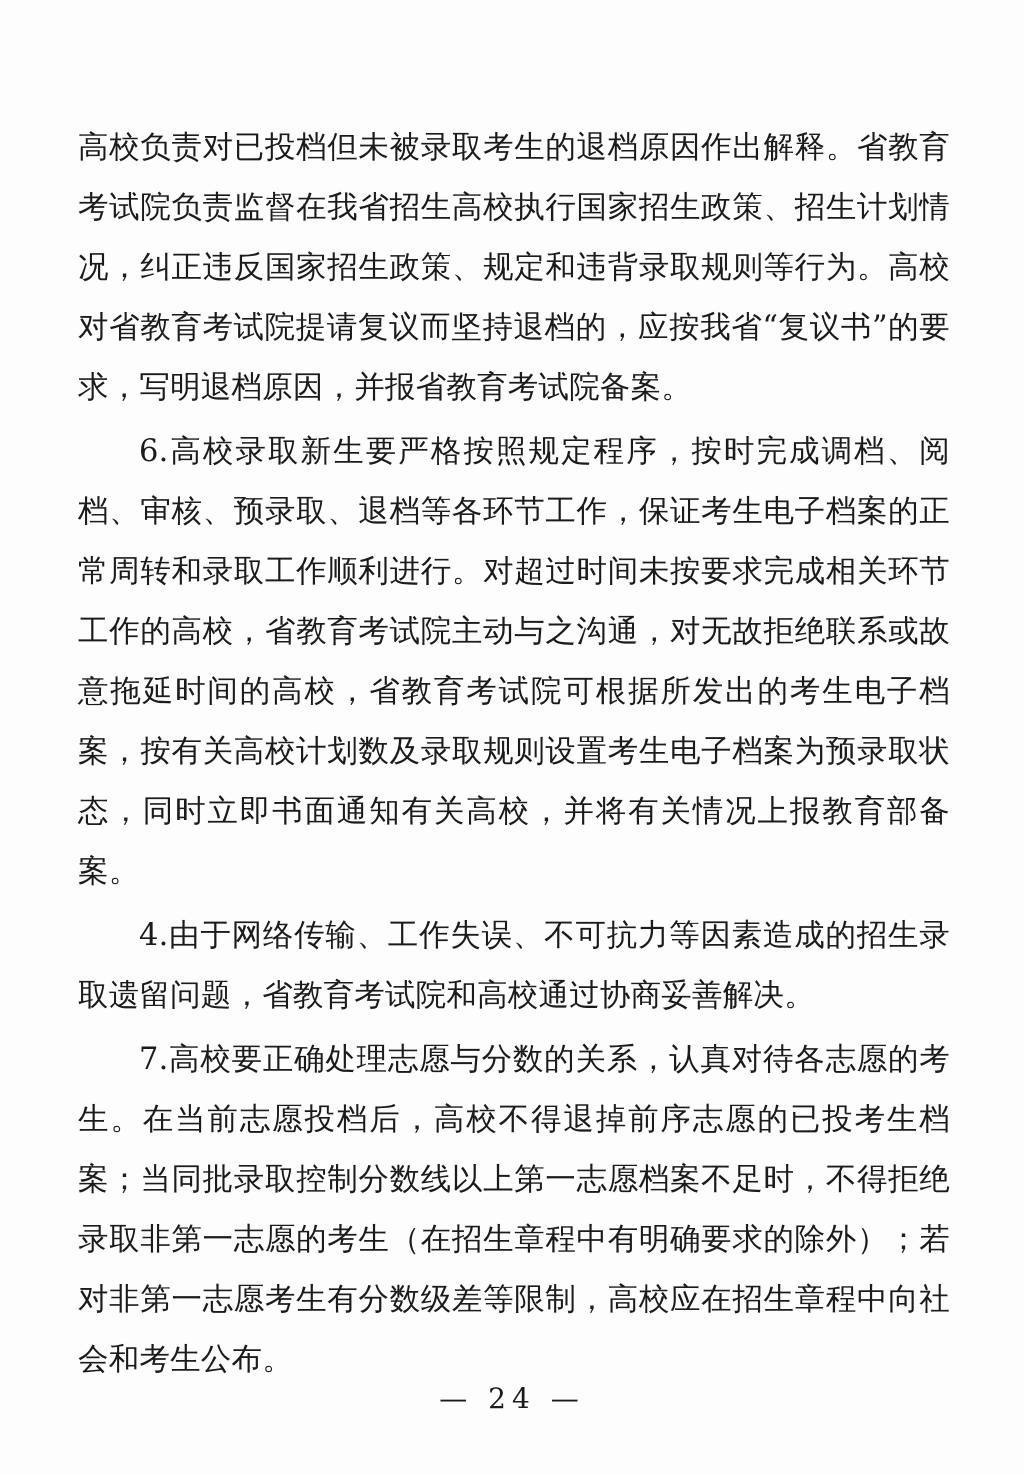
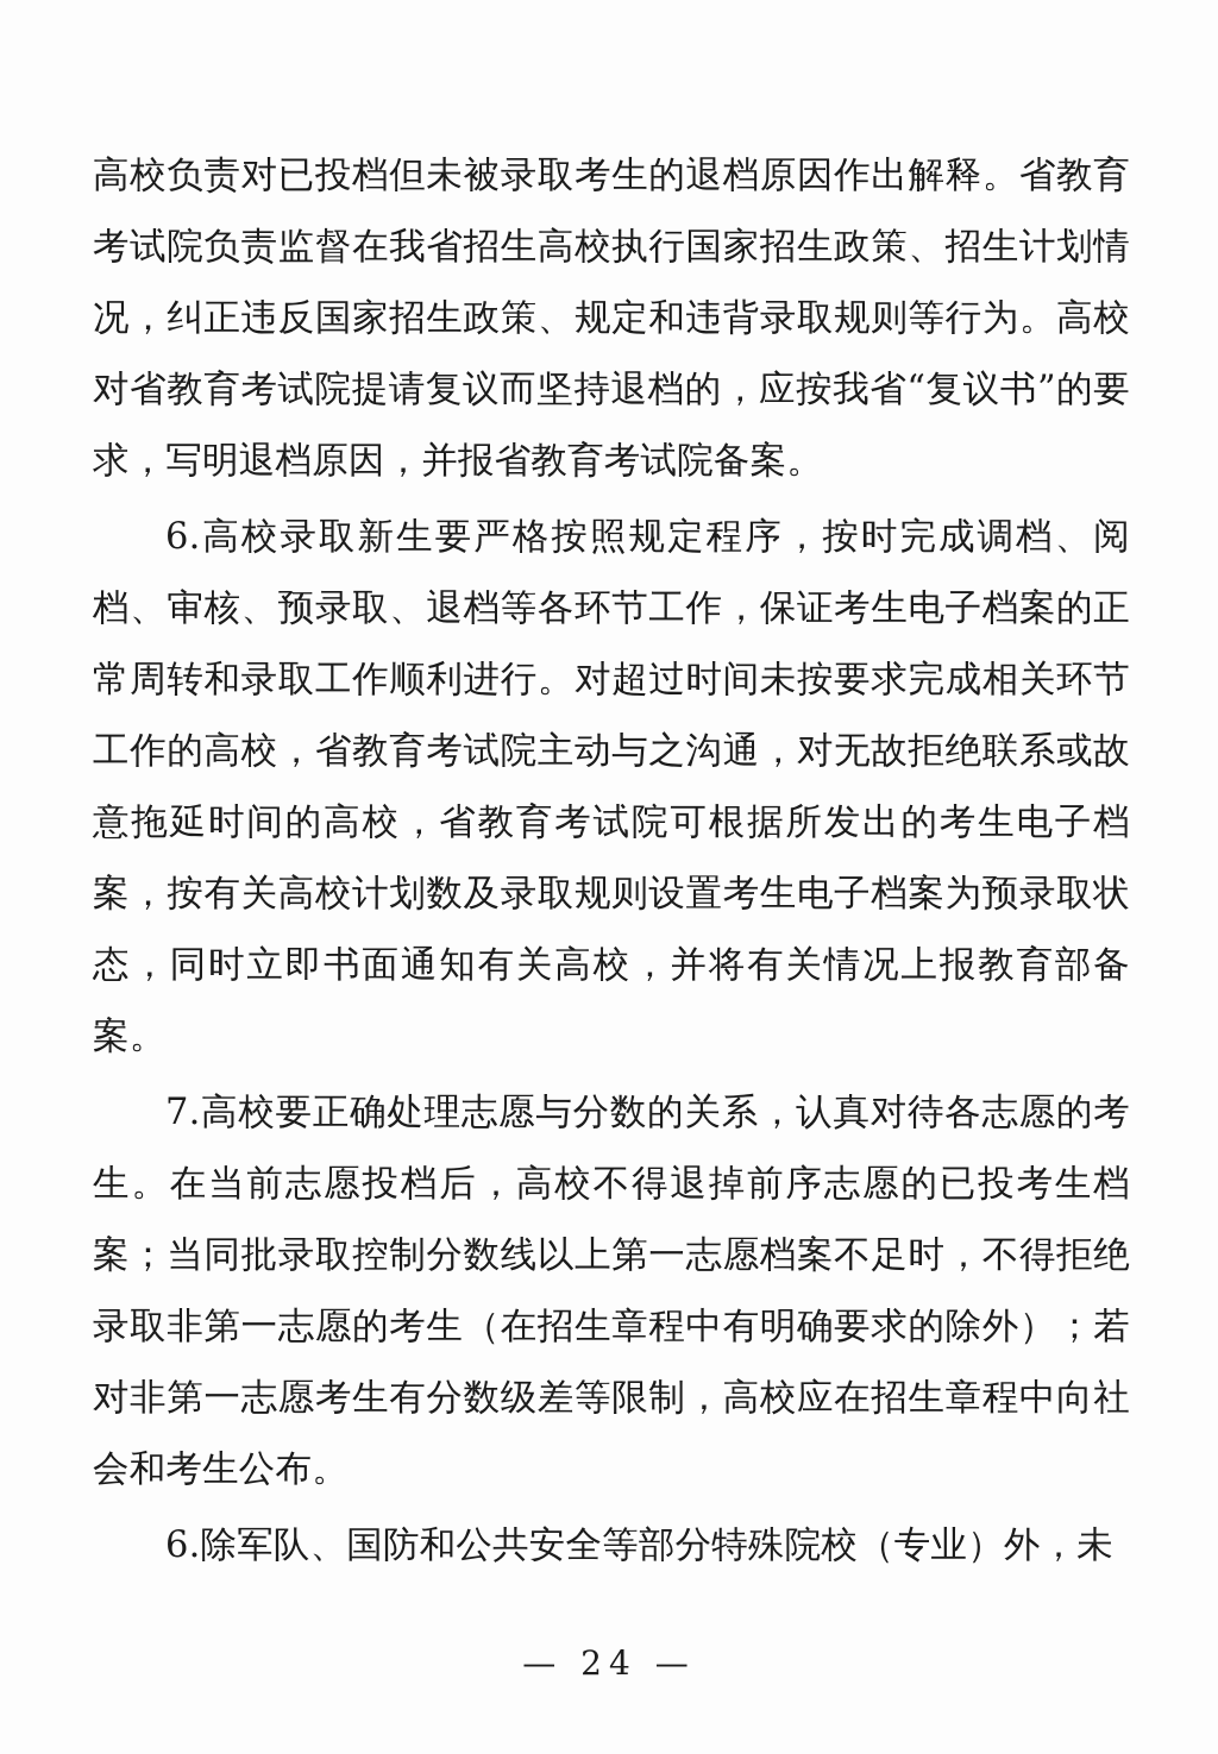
  高校负责对已投档但未被录取考生的退档原因作出解释。省教育考试院负责监督在我省招生高校执行国家招生政策、招生计划情况，纠正违反国家招生政策、规定和违背录取规则等行为。高校对省教育考试院提请复议而坚持退档的，应按我省“复议书”的要求，写明退档原因，并报省教育考试院备案。
  6.高校录取新生要严格按照规定程序，按时完成调档、阅档、审核、预录取、退档等各环节工作，保证考生电子档案的正常周转和录取工作顺利进行。对超过时间未按要求完成相关环节工作的高校，省教育考试院主动与之沟通，对无故拒绝联系或故意拖延时间的高校，省教育考试院可根据所发出的考生电子档案，按有关高校计划数及录取规则设置考生电子档案为预录取状态，同时立即书面通知有关高校，并将有关情况上报教育部备案。
- 4.由于网络传输、工作失误、不可抗力等因素造成的招生录取遗留问题，省教育考试院和高校通过协商妥善解决。
  7.高校要正确处理志愿与分数的关系，认真对待各志愿的考生。在当前志愿投档后，高校不得退掉前序志愿的已投考生档案；当同批录取控制分数线以上第一志愿档案不足时，不得拒绝录取非第一志愿的考生（在招生章程中有明确要求的除外）；若对非第一志愿考生有分数级差等限制，高校应在招生章程中向社会和考生公布。
+ 6.除军队、国防和公共安全等部分特殊院校（专业）外，未
  — 24 —
